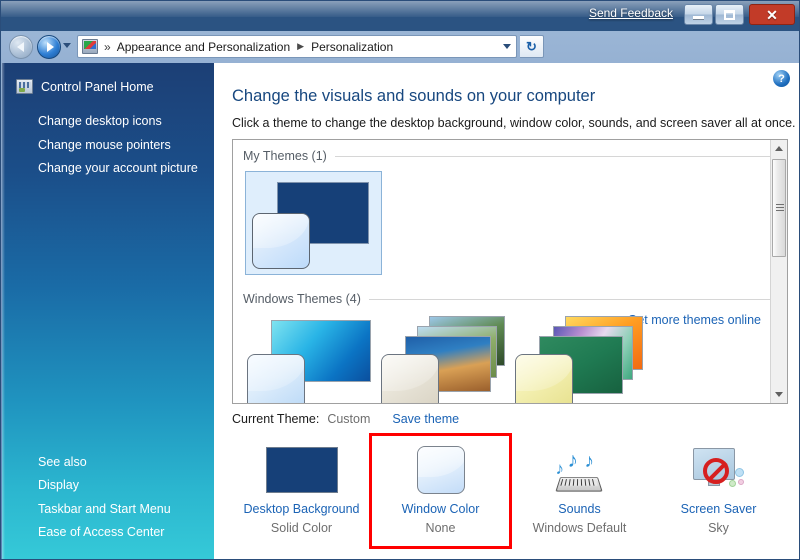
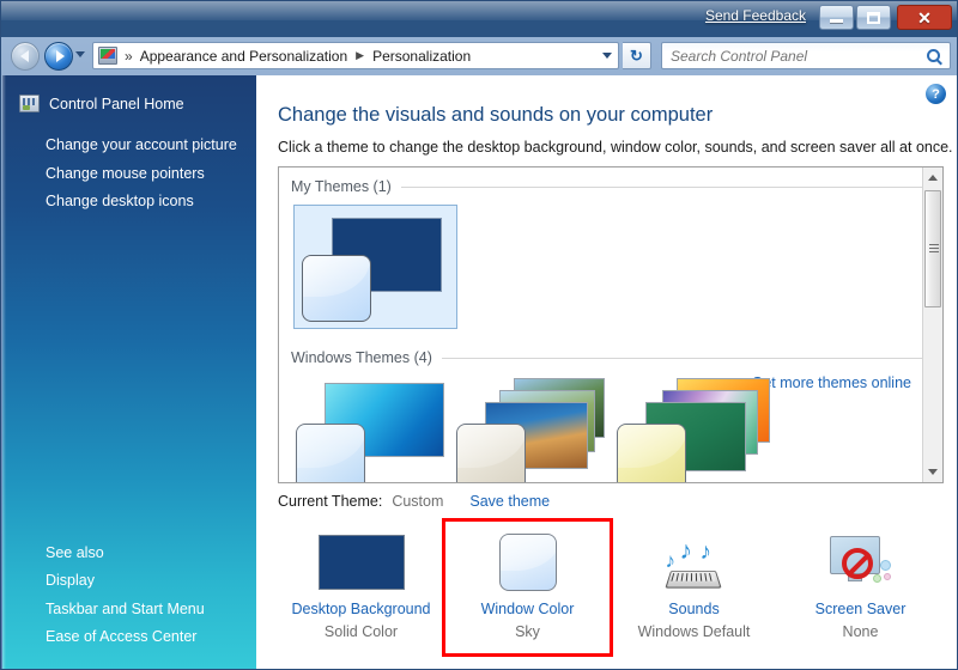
  Send Feedback
  ✕
  »
  Appearance and Personalization
  ▶
  Personalization
  ↻
+ Search Control Panel
  Control Panel Home
- Change desktop icons
+ Change your account picture
  Change mouse pointers
- Change your account picture
+ Change desktop icons
  See also
  Display
  Taskbar and Start Menu
  Ease of Access Center
  ?
  Change the visuals and sounds on your computer
  Click a theme to change the desktop background, window color, sounds, and screen saver all at once.
  My Themes (1)
  t more themes online
  Windows Themes (4)
  Current Theme:
  Custom
  Save theme
  Desktop Background
  Solid Color
  Window Color
- None
+ Sky
  ♪
  ♪
  ♪
  Sounds
  Windows Default
  Screen Saver
- Sky
+ None
